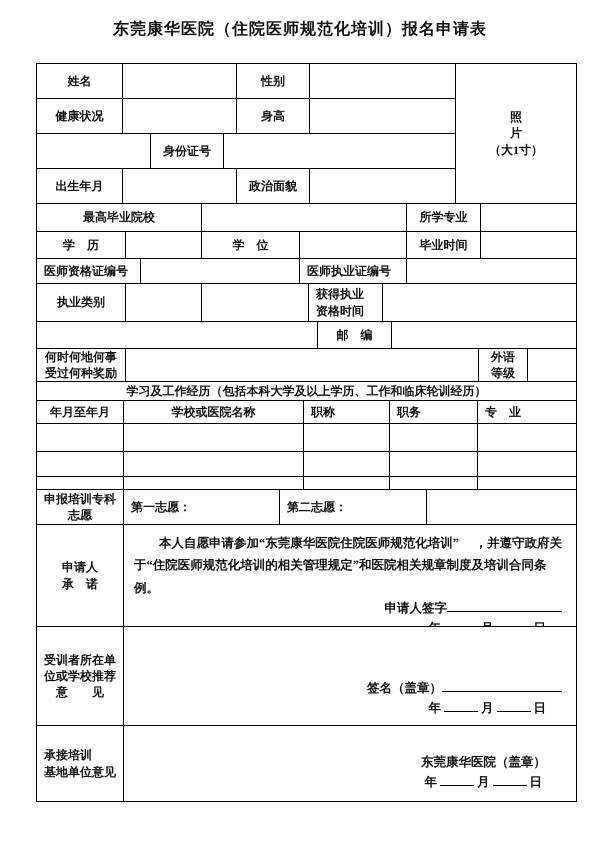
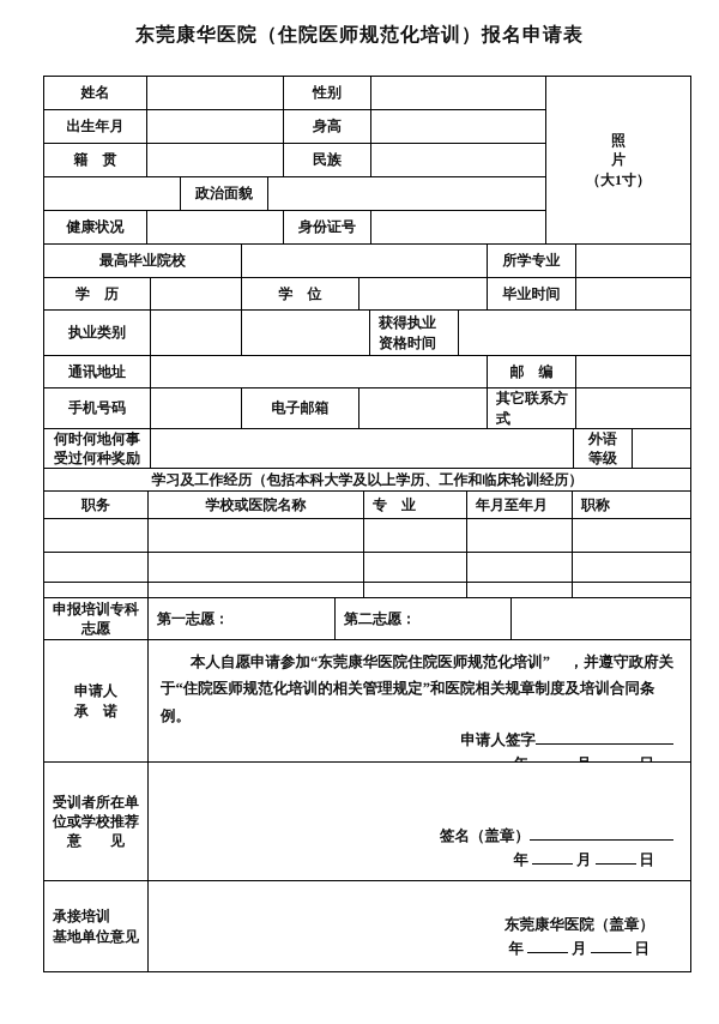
  东莞康华医院（住院医师规范化培训）报名申请表
  姓名
  性别
- 健康状况
+ 出生年月
  身高
+ 籍 贯
+ 民族
- 身份证号
+ 政治面貌
- 出生年月
+ 健康状况
- 政治面貌
+ 身份证号
  照
  片
  （大1寸）
  最高毕业院校
  所学专业
  学 历
  学 位
  毕业时间
- 医师资格证编号
- 医师执业证编号
  执业类别
  获得执业
  资格时间
+ 通讯地址
  邮 编
+ 手机号码
+ 电子邮箱
+ 其它联系方
+ 式
  何时何地何事
  受过何种奖励
  外语
  等级
  学习及工作经历（包括本科大学及以上学历、工作和临床轮训经历）
- 年月至年月
+ 职务
  学校或医院名称
- 职称
+ 专 业
- 职务
+ 年月至年月
- 专 业
+ 职称
  申报培训专科
  志愿
  第一志愿：
  第二志愿：
  申请人
  承 诺
  本人自愿申请参加“东莞康华医院住院医师规范化培训” ，并遵守政府关于“住院医师规范化培训的相关管理规定”和医院相关规章制度及培训合同条例。
  申请人签字
  受训者所在单
  位或学校推荐
  意 见
  签名（盖章）
  年 月 日
  承接培训
  基地单位意见
  东莞康华医院（盖章）
  年 月 日
